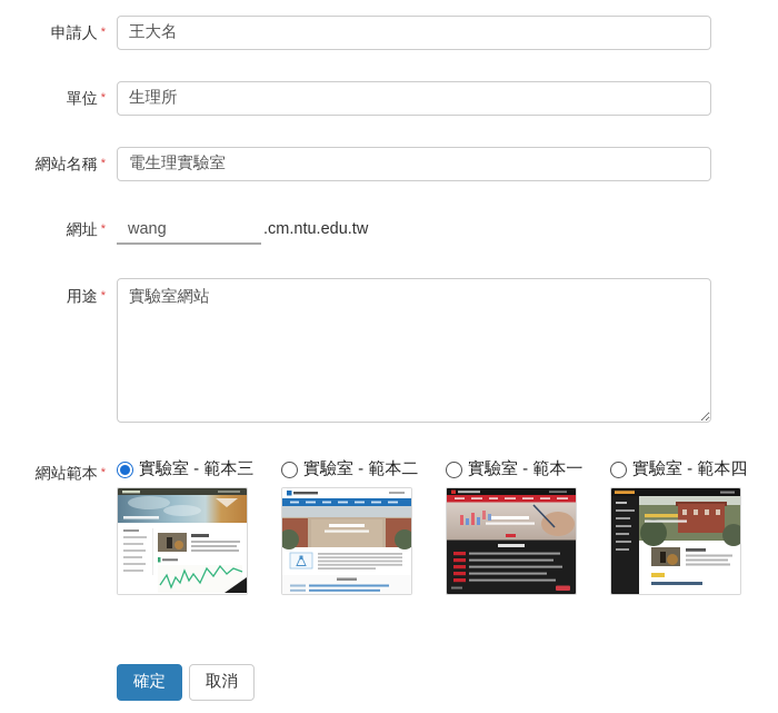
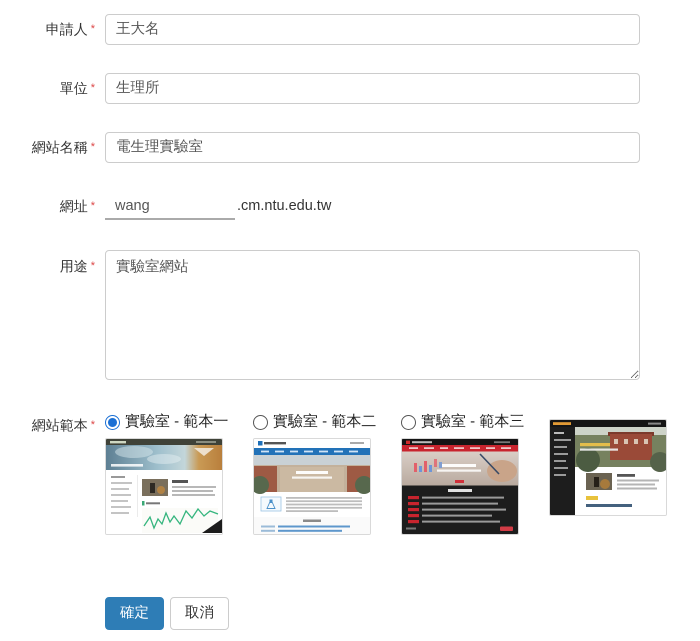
  申請人 *
  王大名
  單位 *
  生理所
  網站名稱 *
  電生理實驗室
  網址 *
  wang .cm.ntu.edu.tw
  用途 *
  實驗室網站
  網站範本 *
- 實驗室 - 範本三
+ 實驗室 - 範本一
  實驗室 - 範本二
- 實驗室 - 範本一
+ 實驗室 - 範本三
- 實驗室 - 範本四
  確定
  取消
